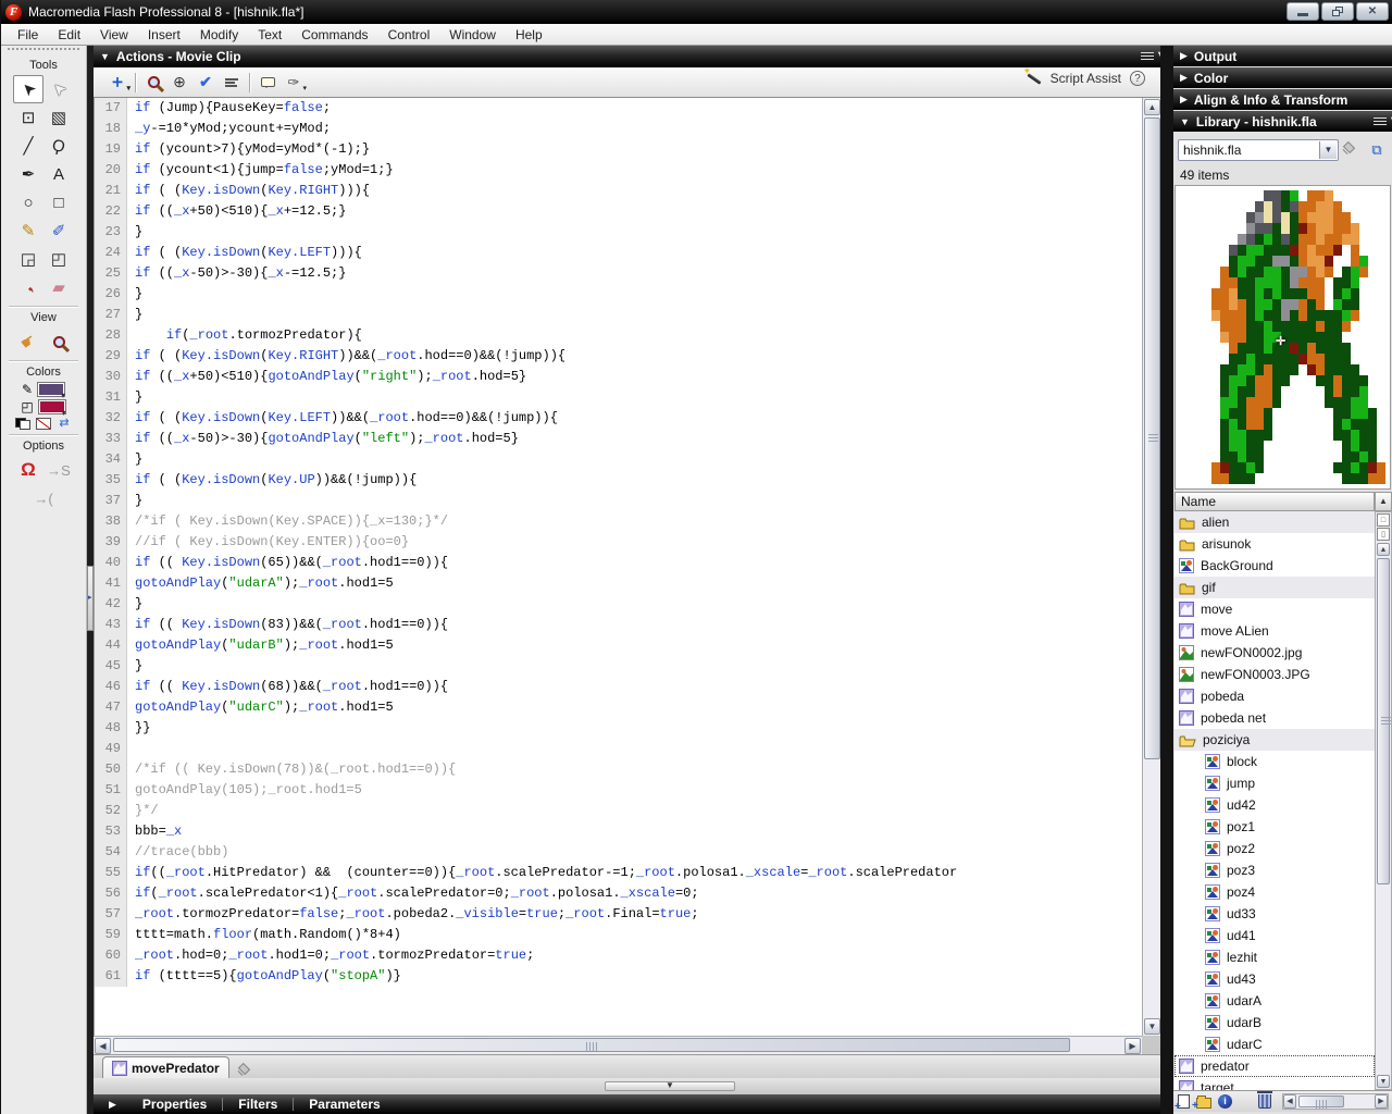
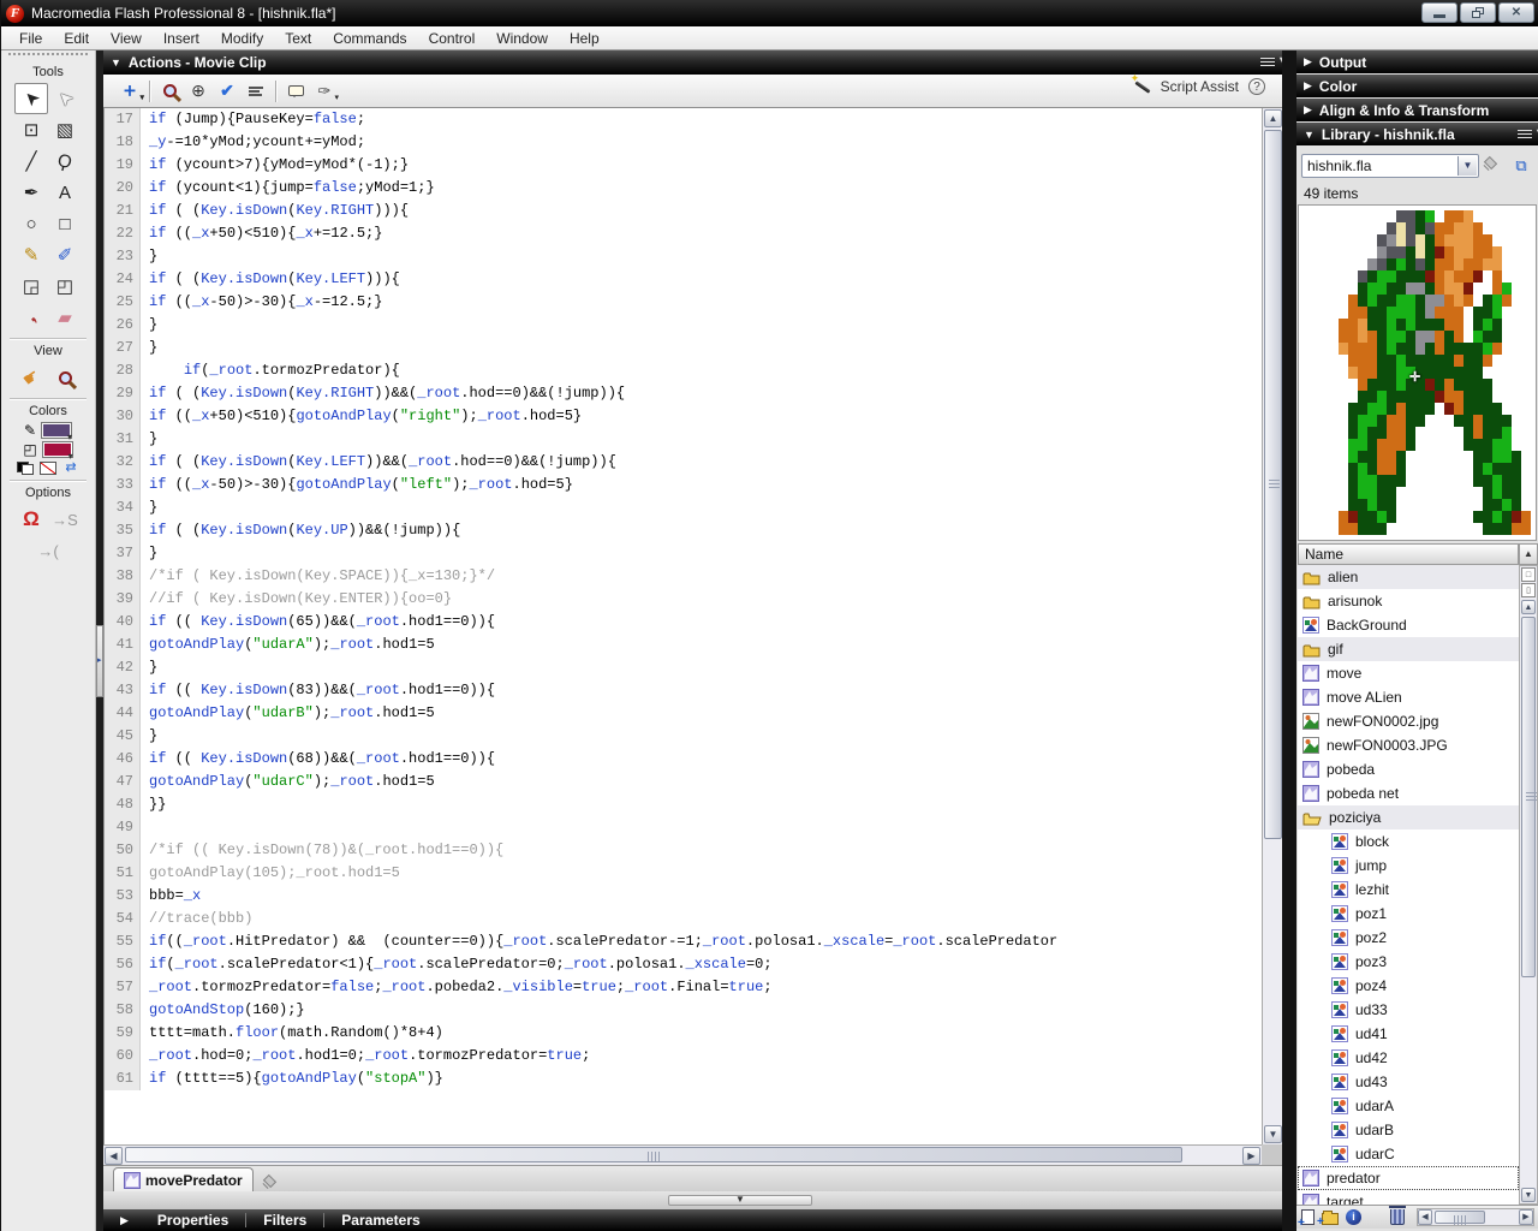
  F
  Macromedia Flash Professional 8 - [hishnik.fla*]
  ✕
  File
  Edit
  View
  Insert
  Modify
  Text
  Commands
  Control
  Window
  Help
  Tools
  ⊡
  ▧
  ╱
  ✒
  A
  ○
  □
  ✎
  ✐
  ◲
  ◰
  ▰
  View
  Colors
  ✎
  ◰
  ⇄
  Options
  Ω
  →S
  →(
  ▼
  Actions - Movie Clip
  ＋
  ⊕
  ✔
  ✑
  Script Assist
  ?
  17 if (Jump){PauseKey=false;
  18 _y-=10*yMod;ycount+=yMod;
  19 if (ycount>7){yMod=yMod*(-1);}
  20 if (ycount<1){jump=false;yMod=1;}
  21 if ( (Key.isDown(Key.RIGHT))){
  22 if ((_x+50)<510){_x+=12.5;}
  23 }
  24 if ( (Key.isDown(Key.LEFT))){
  25 if ((_x-50)>-30){_x-=12.5;}
  26 }
  27 }
  28 if(_root.tormozPredator){
  29 if ( (Key.isDown(Key.RIGHT))&&(_root.hod==0)&&(!jump)){
  30 if ((_x+50)<510){gotoAndPlay("right");_root.hod=5}
  31 }
  32 if ( (Key.isDown(Key.LEFT))&&(_root.hod==0)&&(!jump)){
  33 if ((_x-50)>-30){gotoAndPlay("left");_root.hod=5}
  34 }
  35 if ( (Key.isDown(Key.UP))&&(!jump)){
  37 }
  38 /*if ( Key.isDown(Key.SPACE)){_x=130;}*/
  39 //if ( Key.isDown(Key.ENTER)){oo=0}
  40 if (( Key.isDown(65))&&(_root.hod1==0)){
  41 gotoAndPlay("udarA");_root.hod1=5
  42 }
  43 if (( Key.isDown(83))&&(_root.hod1==0)){
  44 gotoAndPlay("udarB");_root.hod1=5
  45 }
  46 if (( Key.isDown(68))&&(_root.hod1==0)){
  47 gotoAndPlay("udarC");_root.hod1=5
  48 }}
  49
  50 /*if (( Key.isDown(78))&(_root.hod1==0)){
  51 gotoAndPlay(105);_root.hod1=5
- 52 }*/
  53 bbb=_x
  54 //trace(bbb)
  55 if((_root.HitPredator) && (counter==0)){_root.scalePredator-=1;_root.polosa1._xscale=_root.scalePredator
  56 if(_root.scalePredator<1){_root.scalePredator=0;_root.polosa1._xscale=0;
  57 _root.tormozPredator=false;_root.pobeda2._visible=true;_root.Final=true;
+ 58 gotoAndStop(160);}
  59 tttt=math.floor(math.Random()*8+4)
  60 _root.hod=0;_root.hod1=0;_root.tormozPredator=true;
  61 if (tttt==5){gotoAndPlay("stopA")}
  ▲
  ▼
  ◀
  ▶
  movePredator
  ▼
  ▶
  Properties
  Filters
  Parameters
  ▶
  Output
  ▶
  Color
  ▶
  Align & Info & Transform
  ▼
  Library - hishnik.fla
  hishnik.fla
  ▼
  ⧉
  49 items
  ✛
  Name
  ▲
  alien
  arisunok
  BackGround
  gif
  move
  move ALien
  newFON0002.jpg
  newFON0003.JPG
  pobeda
  pobeda net
  poziciya
  block
  jump
- ud42
+ lezhit
  poz1
  poz2
  poz3
  poz4
  ud33
  ud41
- lezhit
+ ud42
  ud43
  udarA
  udarB
  udarC
  predator
  target
  i
